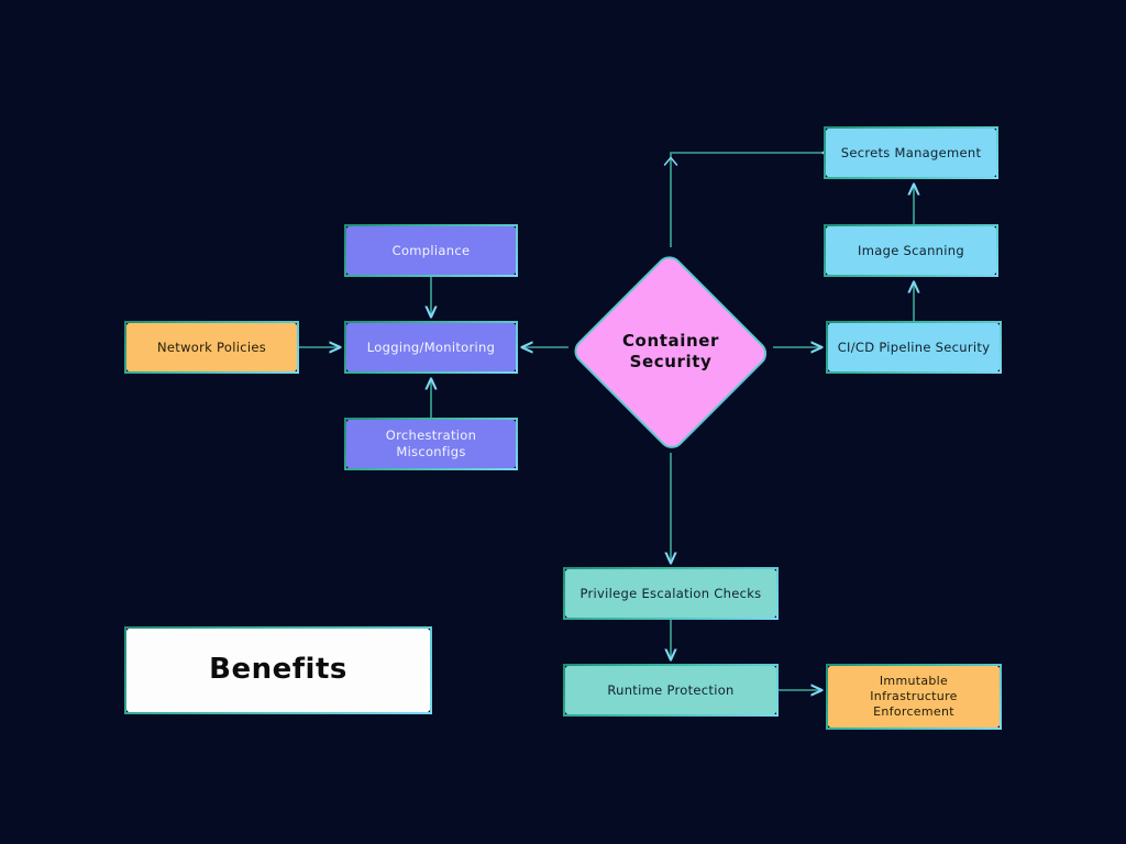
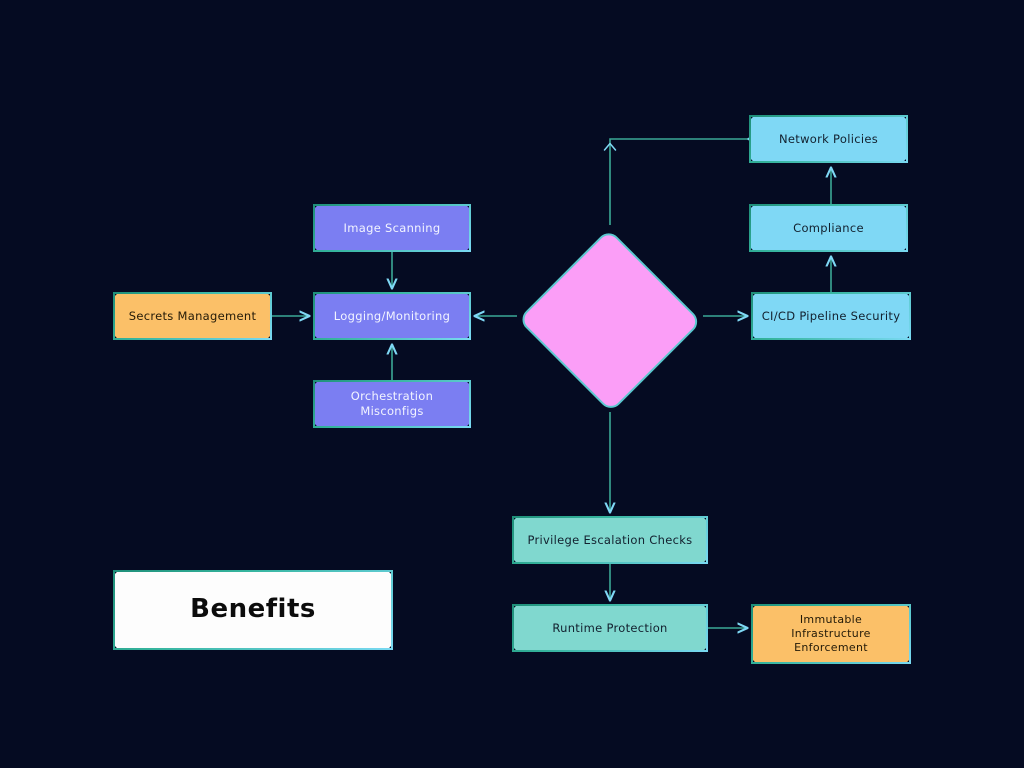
- Container
- Security
- Compliance
+ Image Scanning
- Network Policies
+ Secrets Management
  Logging/Monitoring
  Orchestration
  Misconfigs
- Secrets Management
+ Network Policies
- Image Scanning
+ Compliance
  CI/CD Pipeline Security
  Privilege Escalation Checks
  Runtime Protection
  Immutable
  Infrastructure
  Enforcement
  Benefits
